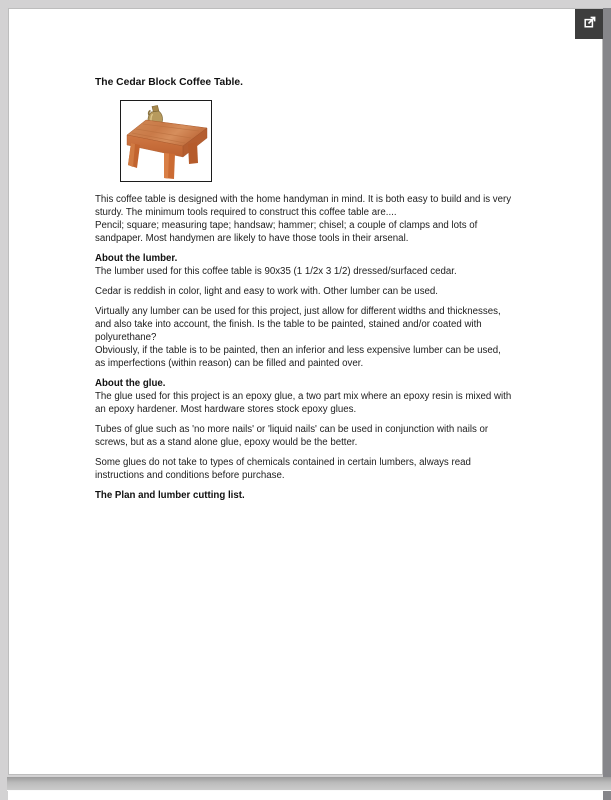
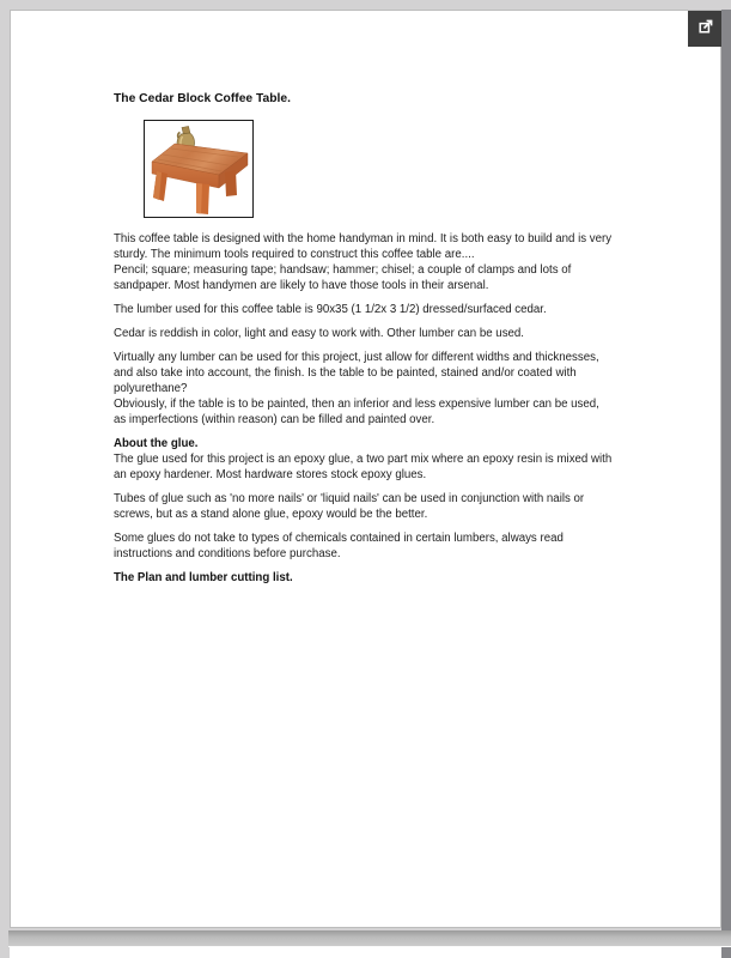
  The Cedar Block Coffee Table.
  This coffee table is designed with the home handyman in mind. It is both easy to build and is very
  sturdy. The minimum tools required to construct this coffee table are....
  Pencil; square; measuring tape; handsaw; hammer; chisel; a couple of clamps and lots of
  sandpaper. Most handymen are likely to have those tools in their arsenal.
- About the lumber.
  The lumber used for this coffee table is 90x35 (1 1/2x 3 1/2) dressed/surfaced cedar.
  Cedar is reddish in color, light and easy to work with. Other lumber can be used.
  Virtually any lumber can be used for this project, just allow for different widths and thicknesses,
  and also take into account, the finish. Is the table to be painted, stained and/or coated with
  polyurethane?
  Obviously, if the table is to be painted, then an inferior and less expensive lumber can be used,
  as imperfections (within reason) can be filled and painted over.
  About the glue.
  The glue used for this project is an epoxy glue, a two part mix where an epoxy resin is mixed with
  an epoxy hardener. Most hardware stores stock epoxy glues.
  Tubes of glue such as 'no more nails' or 'liquid nails' can be used in conjunction with nails or
  screws, but as a stand alone glue, epoxy would be the better.
  Some glues do not take to types of chemicals contained in certain lumbers, always read
  instructions and conditions before purchase.
  The Plan and lumber cutting list.
